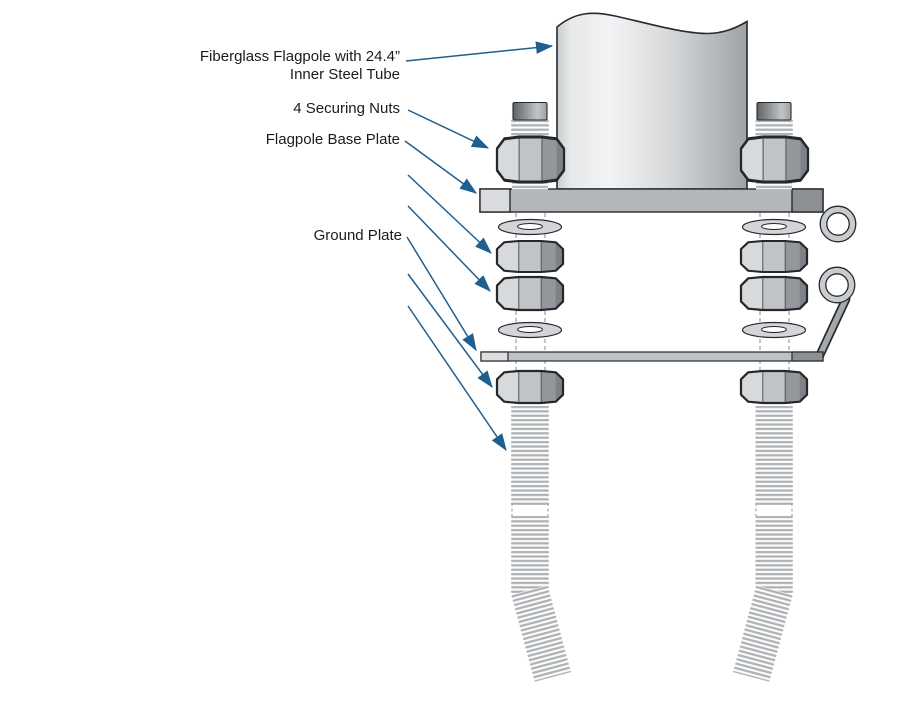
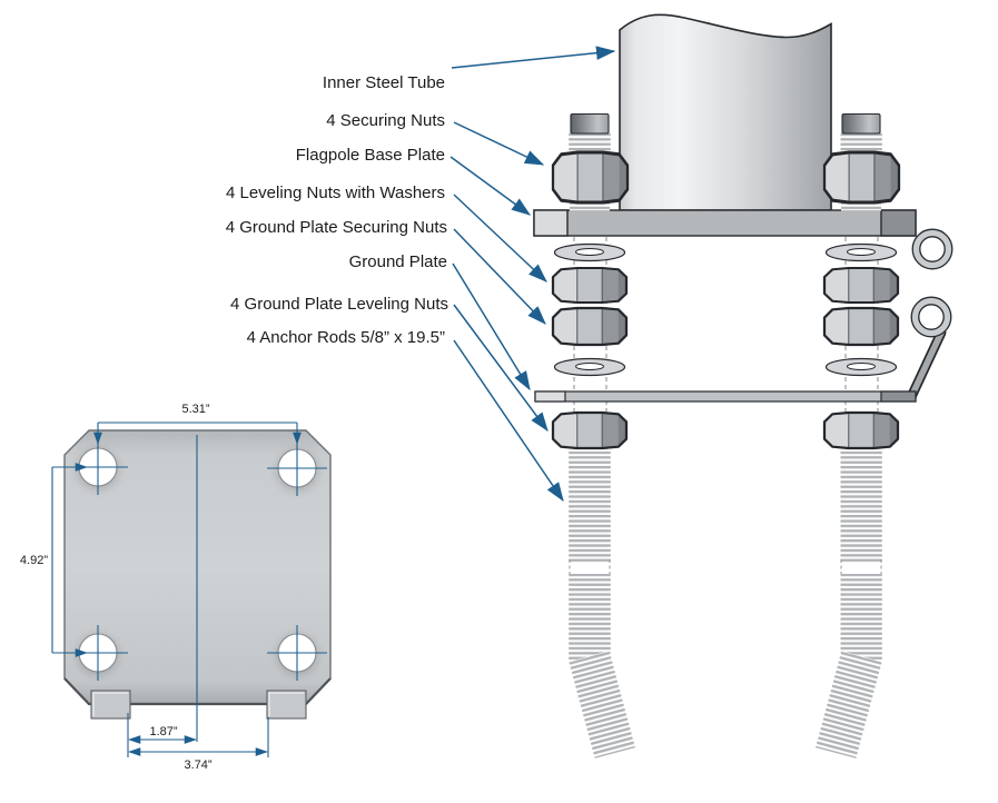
- Fiberglass Flagpole with 24.4”
  Inner Steel Tube
  4 Securing Nuts
  Flagpole Base Plate
+ 4 Leveling Nuts with Washers
+ 4 Ground Plate Securing Nuts
  Ground Plate
+ 4 Ground Plate Leveling Nuts
+ 4 Anchor Rods 5/8” x 19.5”
+ 5.31”
+ 4.92”
+ 1.87”
+ 3.74”
